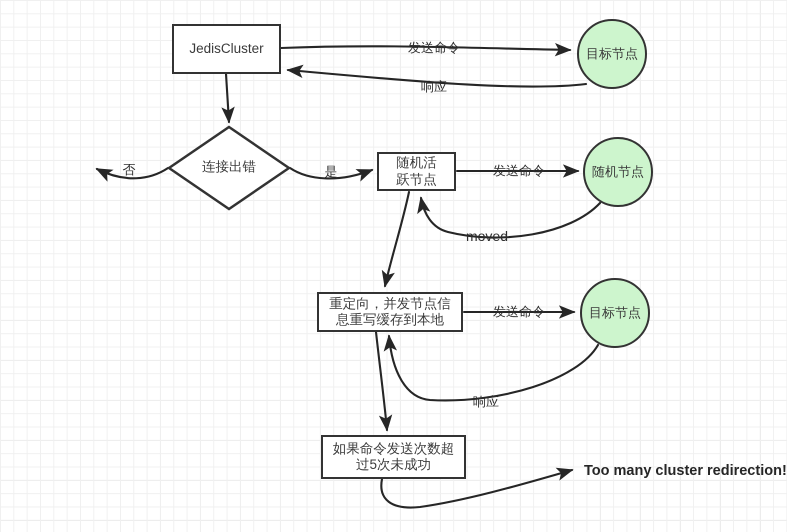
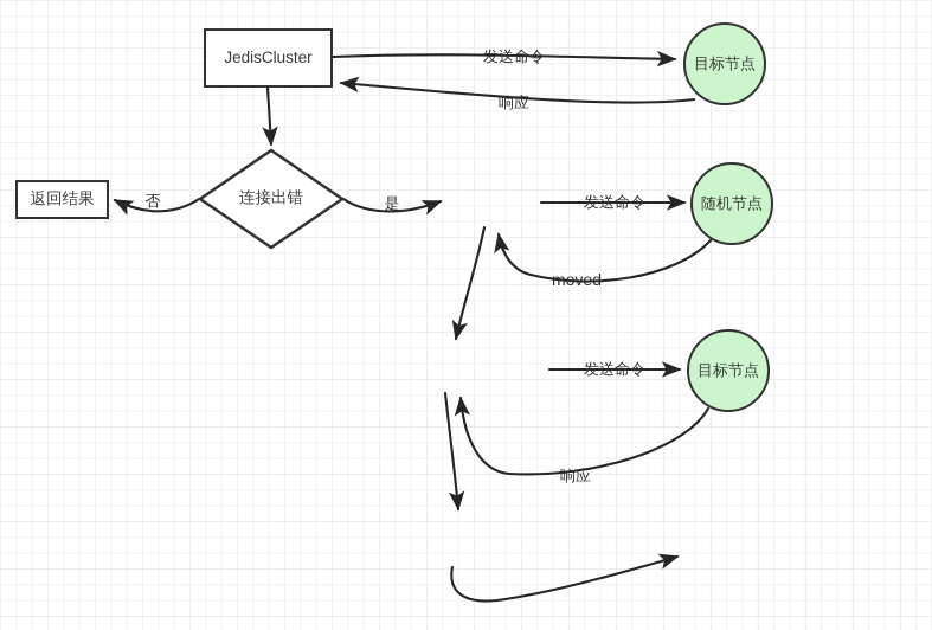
  JedisCluster
  目标节点
+ 返回结果
  连接出错
- 随机活
- 跃节点
  随机节点
- 重定向，并发节点信
- 息重写缓存到本地
  目标节点
- 如果命令发送次数超
- 过5次未成功
- Too many cluster redirection!
  发送命令
  响应
  否
  是
  发送命令
  moved
  发送命令
  响应
